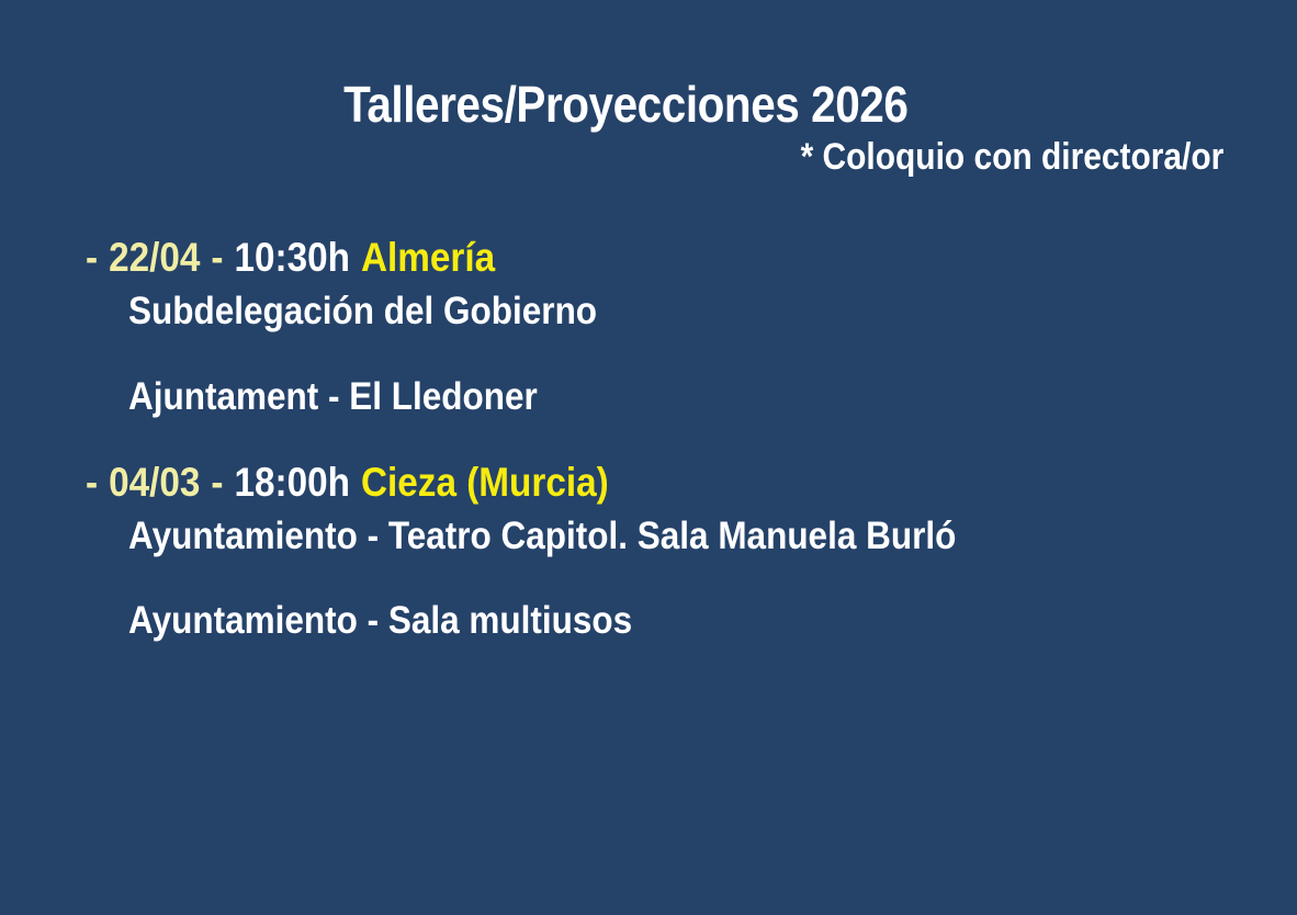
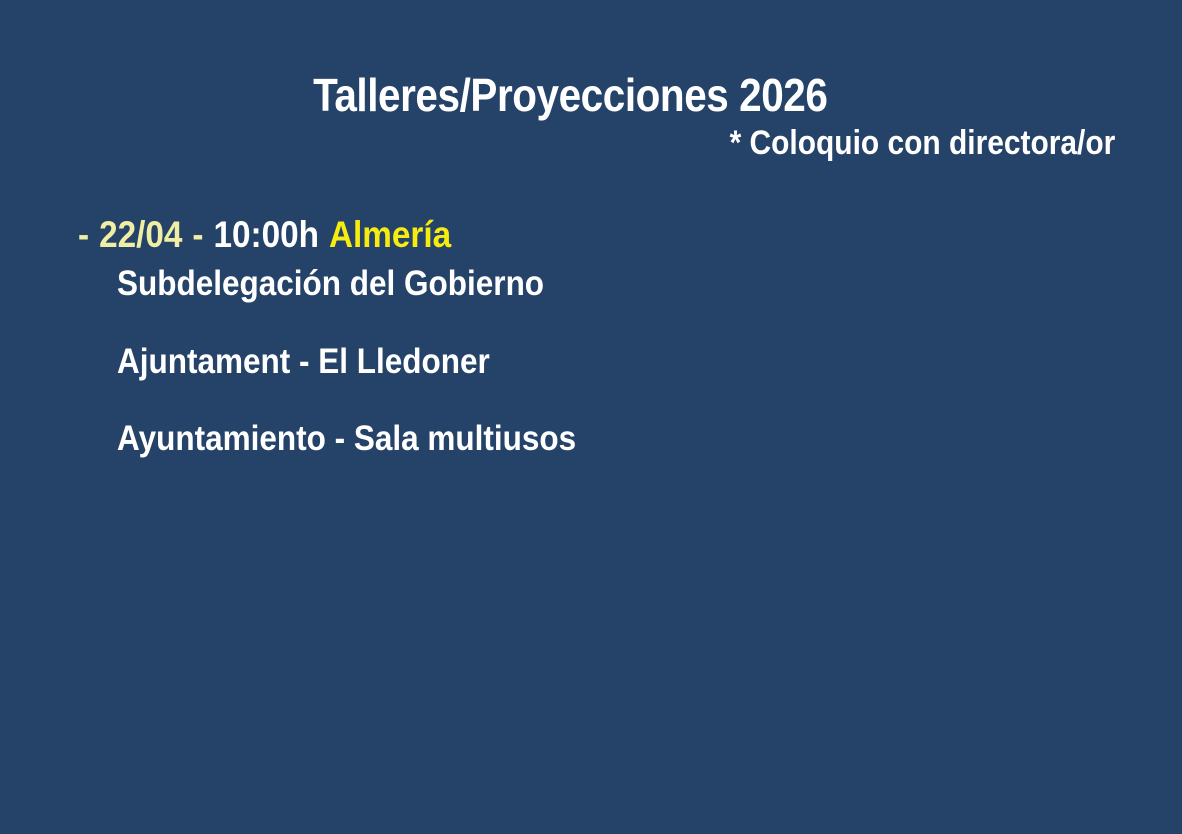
  Talleres/Proyecciones 2026
  * Coloquio con directora/or
- - 22/04 - 10:30h Almería
+ - 22/04 - 10:00h Almería
  Subdelegación del Gobierno
  Ajuntament - El Lledoner
- - 04/03 - 18:00h Cieza (Murcia)
- Ayuntamiento - Teatro Capitol. Sala Manuela Burló
  Ayuntamiento - Sala multiusos
